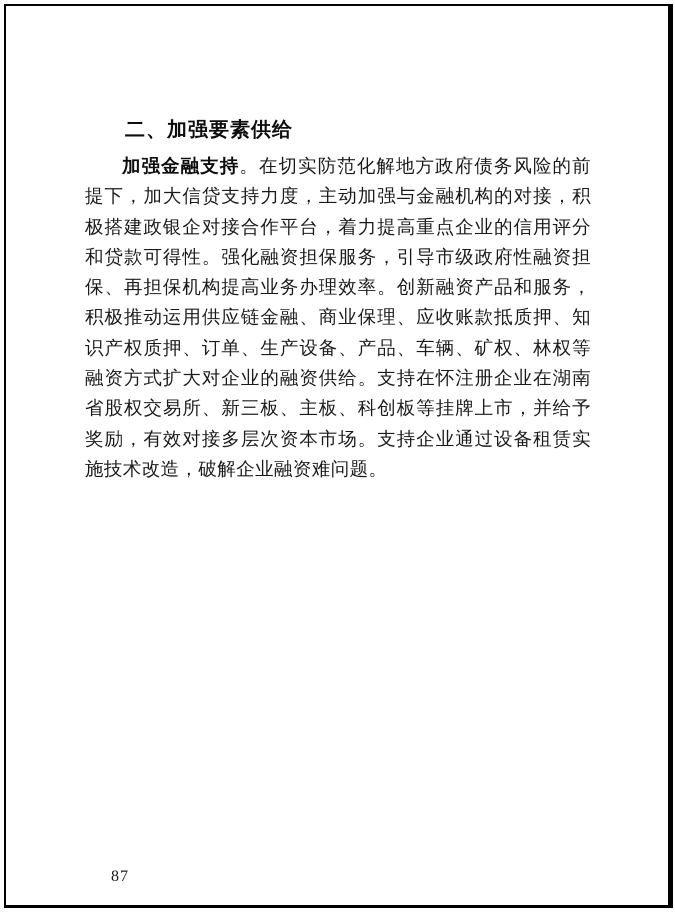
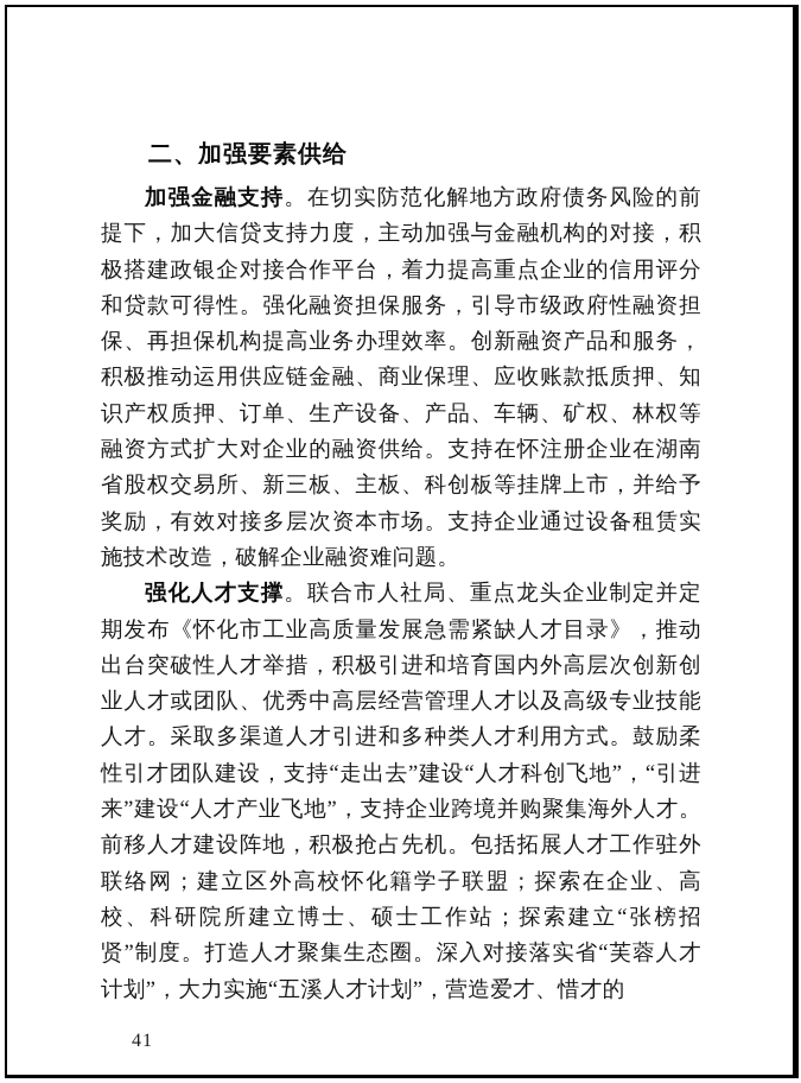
  二、加强要素供给
  加强金融支持。在切实防范化解地方政府债务风险的前提下，加大信贷支持力度，主动加强与金融机构的对接，积极搭建政银企对接合作平台，着力提高重点企业的信用评分和贷款可得性。强化融资担保服务，引导市级政府性融资担保、再担保机构提高业务办理效率。创新融资产品和服务，积极推动运用供应链金融、商业保理、应收账款抵质押、知识产权质押、订单、生产设备、产品、车辆、矿权、林权等融资方式扩大对企业的融资供给。支持在怀注册企业在湖南省股权交易所、新三板、主板、科创板等挂牌上市，并给予奖励，有效对接多层次资本市场。支持企业通过设备租赁实施技术改造，破解企业融资难问题。
+ 强化人才支撑。联合市人社局、重点龙头企业制定并定期发布《怀化市工业高质量发展急需紧缺人才目录》，推动出台突破性人才举措，积极引进和培育国内外高层次创新创业人才或团队、优秀中高层经营管理人才以及高级专业技能人才。采取多渠道人才引进和多种类人才利用方式。鼓励柔性引才团队建设，支持“走出去”建设“人才科创飞地”，“引进来”建设“人才产业飞地”，支持企业跨境并购聚集海外人才。前移人才建设阵地，积极抢占先机。包括拓展人才工作驻外联络网；建立区外高校怀化籍学子联盟；探索在企业、高校、科研院所建立博士、硕士工作站；探索建立“张榜招贤”制度。打造人才聚集生态圈。深入对接落实省“芙蓉人才计划”，大力实施“五溪人才计划”，营造爱才、惜才的
- 87
+ 41
